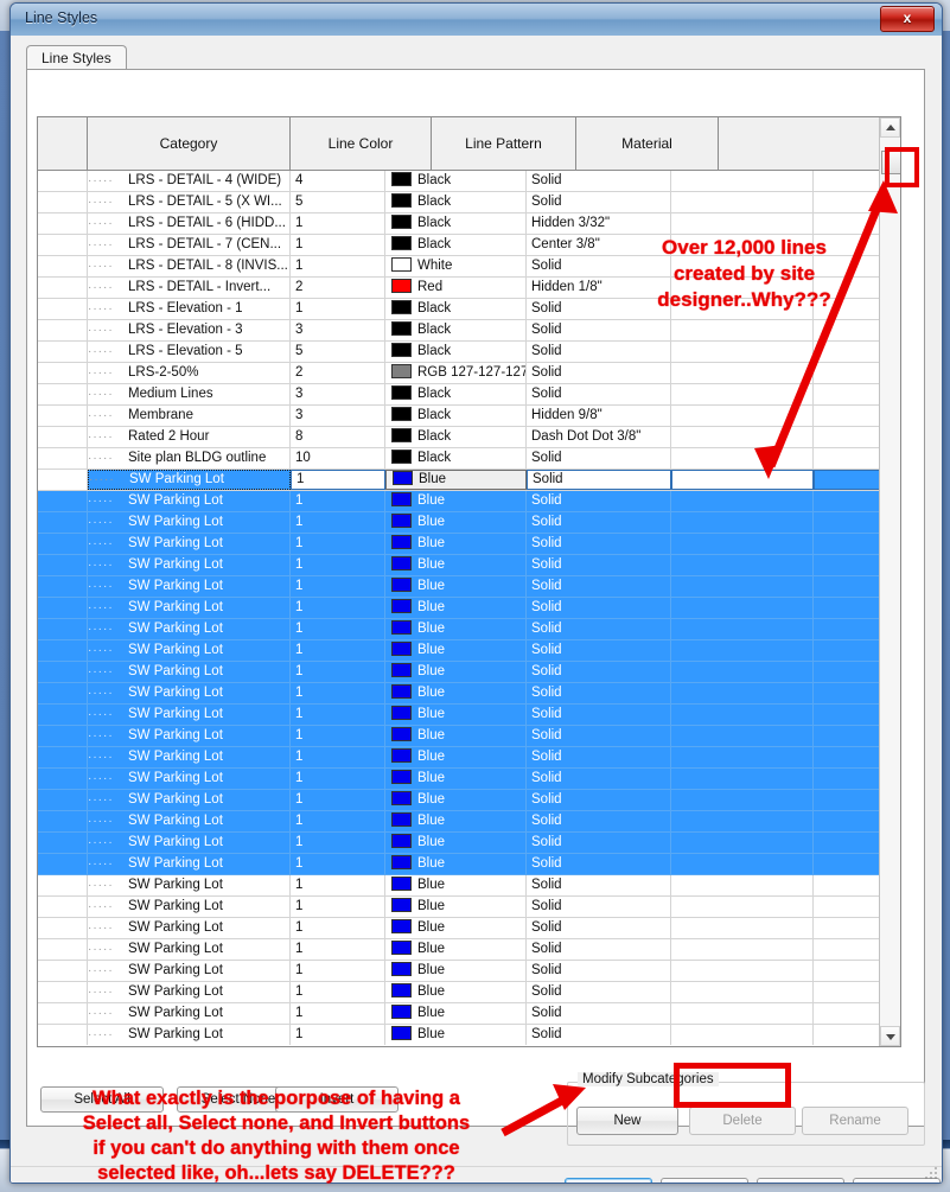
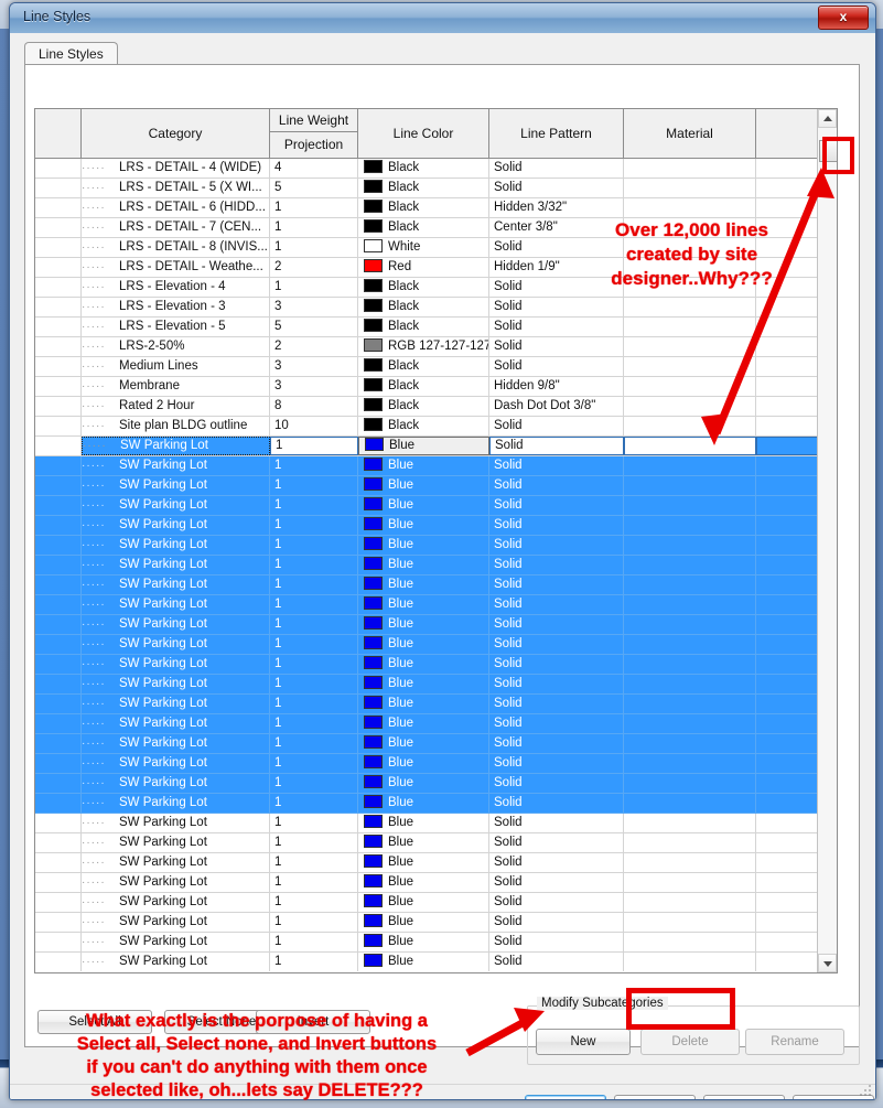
  Line Styles
  x
  Line Styles
  Category
+ Line Weight
+ Projection
  Line Color
  Line Pattern
  Material
  ····· LRS - DETAIL - 4 (WIDE)
  4
  Black
  Solid
  ····· LRS - DETAIL - 5 (X WI...
  5
  Black
  Solid
  ····· LRS - DETAIL - 6 (HIDD...
  1
  Black
  Hidden 3/32"
  ····· LRS - DETAIL - 7 (CEN...
  1
  Black
  Center 3/8"
  ····· LRS - DETAIL - 8 (INVIS...
  1
  White
  Solid
- ····· LRS - DETAIL - Invert...
+ ····· LRS - DETAIL - Weathe...
  2
  Red
- Hidden 1/8"
+ Hidden 1/9"
- ····· LRS - Elevation - 1
+ ····· LRS - Elevation - 4
  1
  Black
  Solid
  ····· LRS - Elevation - 3
  3
  Black
  Solid
  ····· LRS - Elevation - 5
  5
  Black
  Solid
  ····· LRS-2-50%
  2
  RGB 127-127-127
  Solid
  ····· Medium Lines
  3
  Black
  Solid
  ····· Membrane
  3
  Black
  Hidden 9/8"
  ····· Rated 2 Hour
  8
  Black
  Dash Dot Dot 3/8"
  ····· Site plan BLDG outline
  10
  Black
  Solid
  ····· SW Parking Lot
  1
  Blue
  Solid
  ····· SW Parking Lot
  1
  Blue
  Solid
  ····· SW Parking Lot
  1
  Blue
  Solid
  ····· SW Parking Lot
  1
  Blue
  Solid
  ····· SW Parking Lot
  1
  Blue
  Solid
  ····· SW Parking Lot
  1
  Blue
  Solid
  ····· SW Parking Lot
  1
  Blue
  Solid
  ····· SW Parking Lot
  1
  Blue
  Solid
  ····· SW Parking Lot
  1
  Blue
  Solid
  ····· SW Parking Lot
  1
  Blue
  Solid
  ····· SW Parking Lot
  1
  Blue
  Solid
  ····· SW Parking Lot
  1
  Blue
  Solid
  ····· SW Parking Lot
  1
  Blue
  Solid
  ····· SW Parking Lot
  1
  Blue
  Solid
  ····· SW Parking Lot
  1
  Blue
  Solid
  ····· SW Parking Lot
  1
  Blue
  Solid
  ····· SW Parking Lot
  1
  Blue
  Solid
  ····· SW Parking Lot
  1
  Blue
  Solid
  ····· SW Parking Lot
  1
  Blue
  Solid
  ····· SW Parking Lot
  1
  Blue
  Solid
  ····· SW Parking Lot
  1
  Blue
  Solid
  ····· SW Parking Lot
  1
  Blue
  Solid
  ····· SW Parking Lot
  1
  Blue
  Solid
  ····· SW Parking Lot
  1
  Blue
  Solid
  ····· SW Parking Lot
  1
  Blue
  Solid
  ····· SW Parking Lot
  1
  Blue
  Solid
  ····· SW Parking Lot
  1
  Blue
  Solid
  Select All
  Select None
  Invert
  Modify Subcategories
  New
  Delete
  Rename
  Over 12,000 lines
  created by site
  designer..Why???
  What exactly is the porpose of having a
  Select all, Select none, and Invert buttons
  if you can't do anything with them once
  selected like, oh...lets say DELETE???
